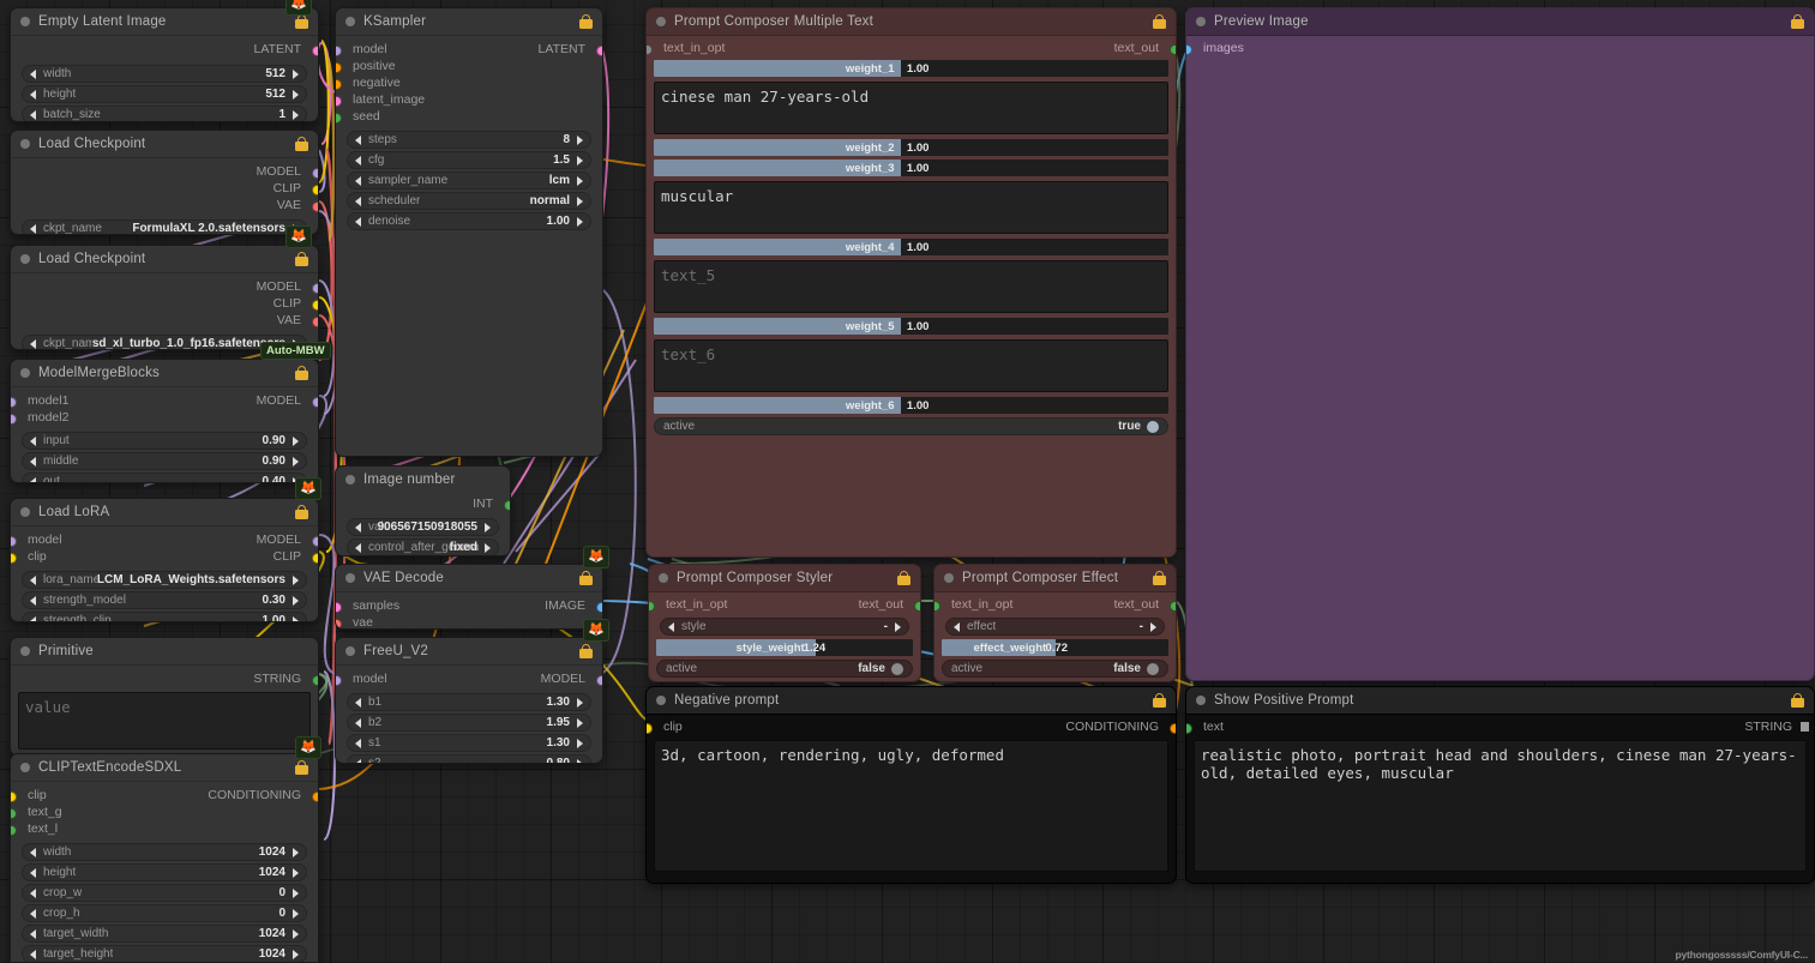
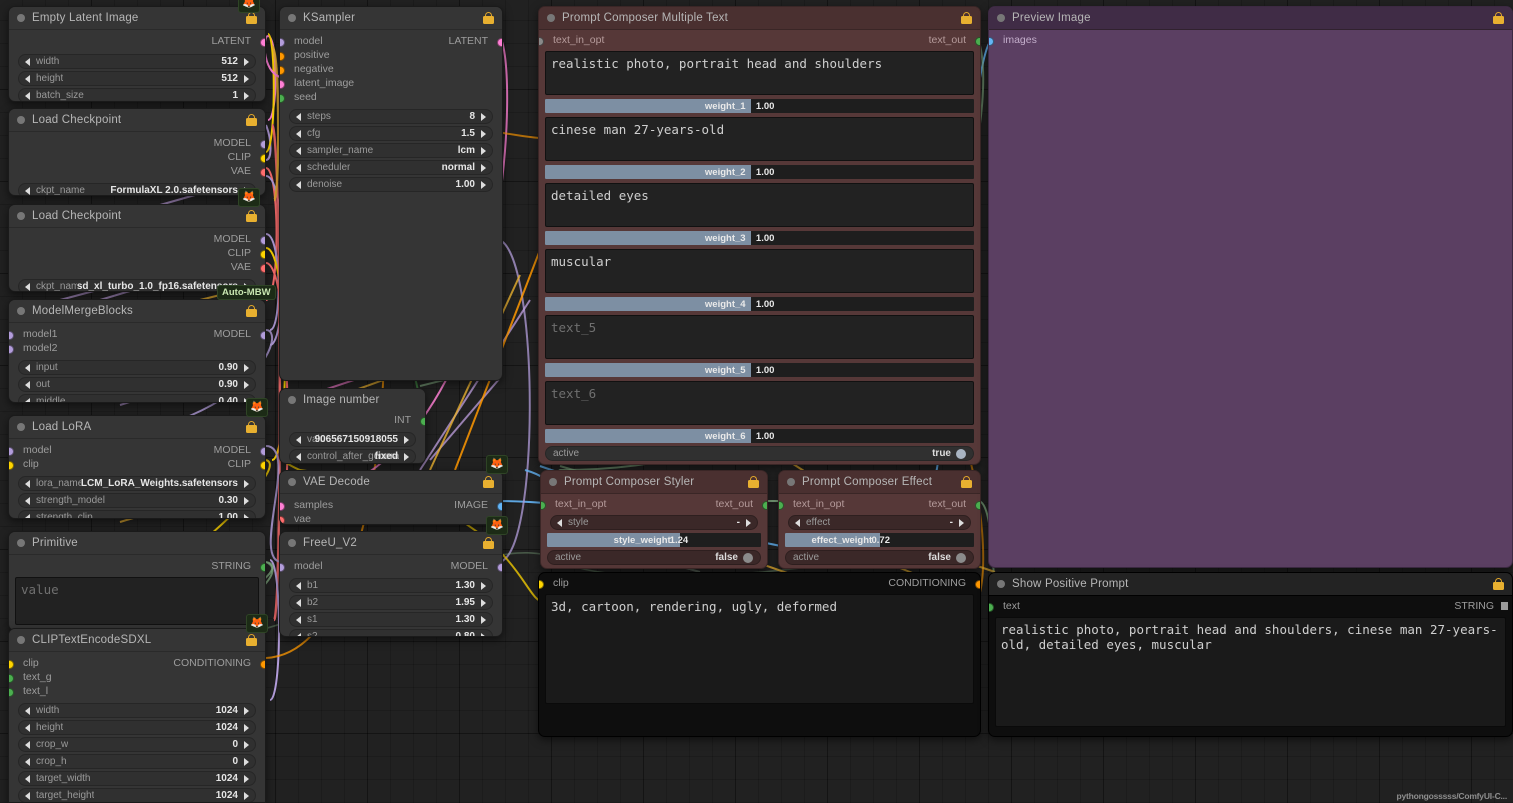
  Empty Latent Image
  LATENT
  width
  512
  height
  512
  batch_size
  1
  🦊
  Load Checkpoint
  MODEL
  CLIP
  VAE
  ckpt_name
  FormulaXL 2.0.safetensors
  🦊
  Load Checkpoint
  MODEL
  CLIP
  VAE
  ckpt_nam
  sd_xl_turbo_1.0_fp16.safeten
  Auto-MBW
  ModelMergeBlocks
  model1
  MODEL
  model2
  input
  0.90
- middle
+ out
  0.90
- out
+ middle
  0.40
  🦊
  Load LoRA
  model
  MODEL
  clip
  CLIP
  lora_name
  LCM_LoRA_Weights.safetensors
  strength_model
  0.30
  strength_clip
  1.00
  Primitive
  STRING
  value
  🦊
  CLIPTextEncodeSDXL
  clip
  CONDITIONING
  text_g
  text_l
  width
  1024
  height
  1024
  crop_w
  0
  crop_h
  0
  target_width
  1024
  target_height
  1024
  KSampler
  model
  LATENT
  positive
  negative
  latent_image
  seed
  steps
  8
  cfg
  1.5
  sampler_name
  lcm
  scheduler
  normal
  denoise
  1.00
  Image number
  INT
  valu
  906567150918055
  control_after_genera
  fixed
  🦊
  VAE Decode
  samples
  IMAGE
  vae
  🦊
  FreeU_V2
  model
  MODEL
  b1
  1.30
  b2
  1.95
  s1
  1.30
  Prompt Composer Multiple Text
  text_in_opt
  text_out
+ realistic photo, portrait head and shoulders
  weight_1
  1.00
  cinese man 27-years-old
  weight_2
  1.00
+ detailed eyes
  weight_3
  1.00
  muscular
  weight_4
  1.00
  text_5
  weight_5
  1.00
  text_6
  weight_6
  1.00
  active
  true
  Prompt Composer Styler
  text_in_opt
  text_out
  style
  -
  style_weight
  1.24
  active
  false
  Prompt Composer Effect
  text_in_opt
  text_out
  effect
  -
  effect_weight
  0.72
  active
  false
- Negative prompt
  clip
  CONDITIONING
  3d, cartoon, rendering, ugly, deformed
  Preview Image
  images
  pythongosssss/ComfyUI-C...
  Show Positive Prompt
  text
  STRING
  realistic photo, portrait head and shoulders, cinese man 27-years-old, detailed eyes, muscular
